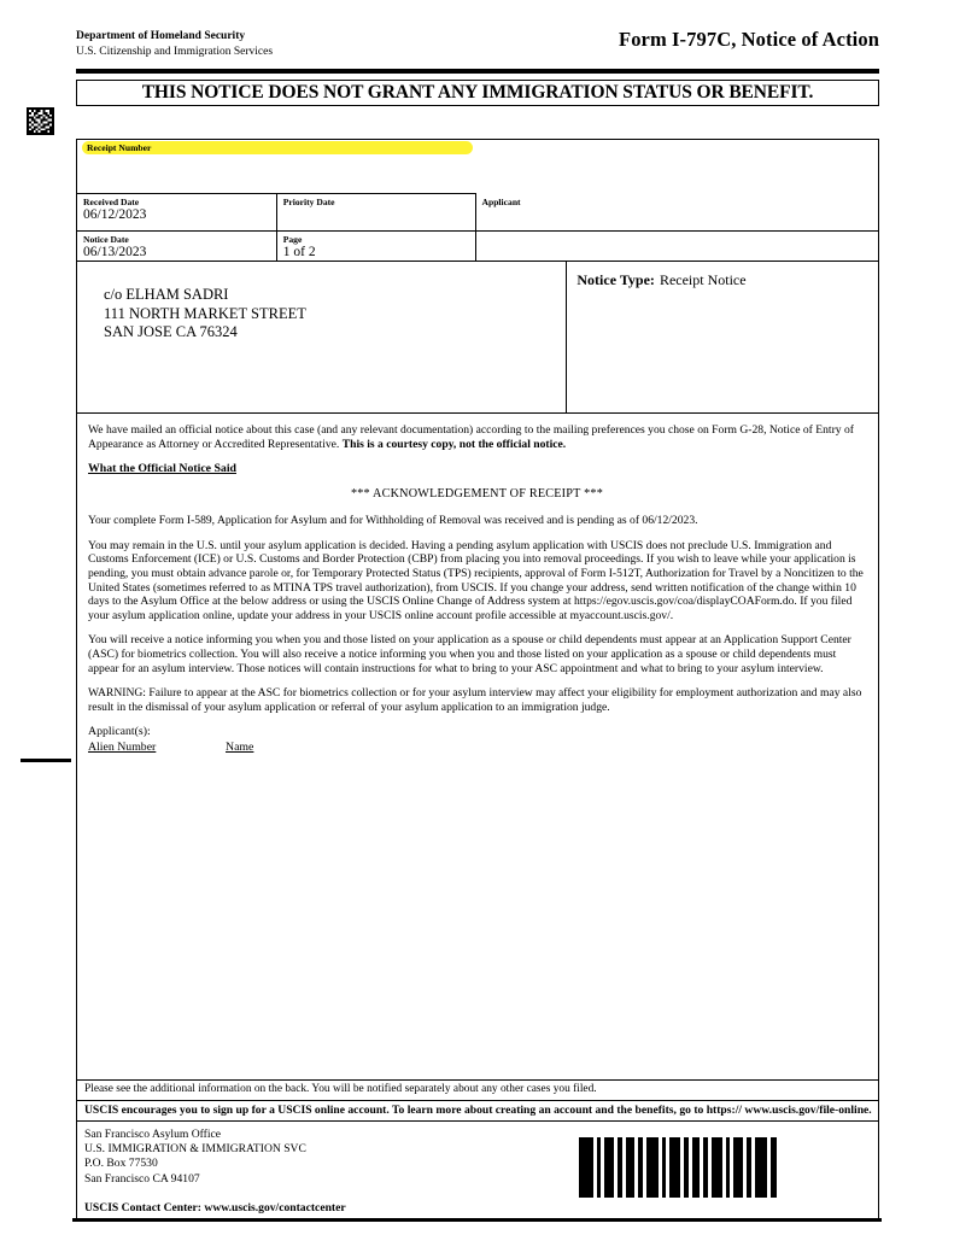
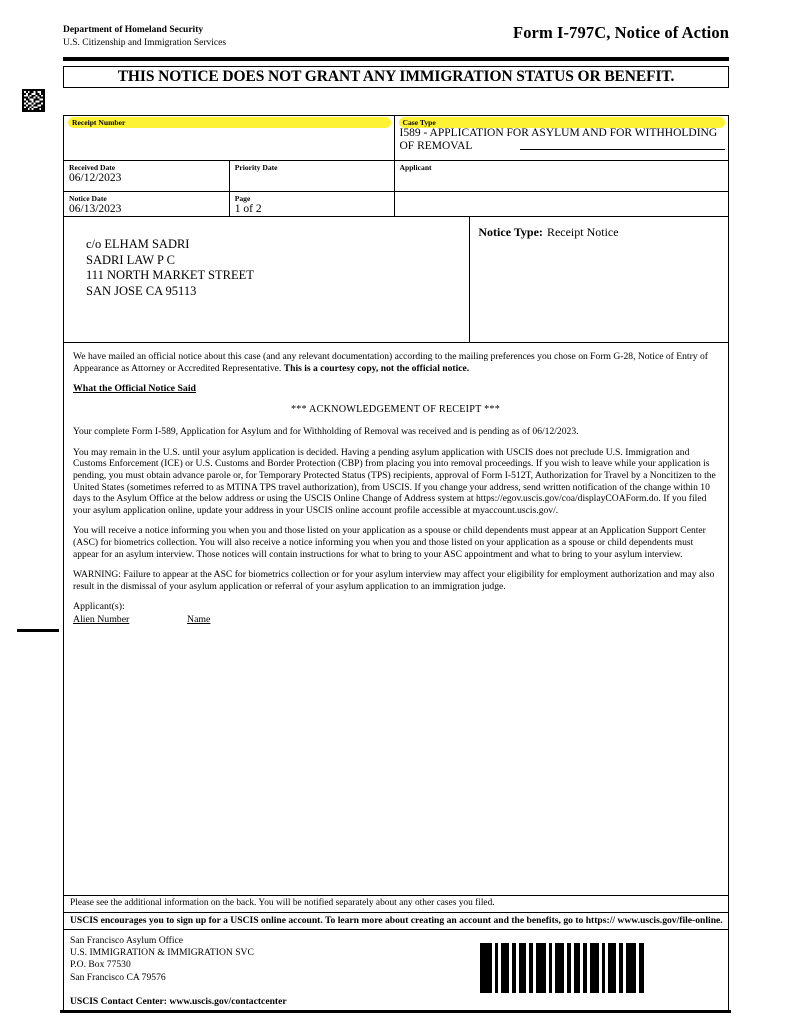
  Department of Homeland Security
  U.S. Citizenship and Immigration Services
  Form I-797C, Notice of Action
  THIS NOTICE DOES NOT GRANT ANY IMMIGRATION STATUS OR BENEFIT.
  Receipt Number
+ Case Type
+ I589 - APPLICATION FOR ASYLUM AND FOR WITHHOLDING OF REMOVAL
  Received Date
  06/12/2023
  Priority Date
  Applicant
  Notice Date
  06/13/2023
  Page
  1 of 2
  c/o ELHAM SADRI
+ SADRI LAW P C
  111 NORTH MARKET STREET
- SAN JOSE CA 76324
+ SAN JOSE CA 95113
  Notice Type: Receipt Notice
  We have mailed an official notice about this case (and any relevant documentation) according to the mailing preferences you chose on Form G-28, Notice of Entry of Appearance as Attorney or Accredited Representative. This is a courtesy copy, not the official notice.
  What the Official Notice Said
  *** ACKNOWLEDGEMENT OF RECEIPT ***
  Your complete Form I-589, Application for Asylum and for Withholding of Removal was received and is pending as of 06/12/2023.
  You may remain in the U.S. until your asylum application is decided. Having a pending asylum application with USCIS does not preclude U.S. Immigration and Customs Enforcement (ICE) or U.S. Customs and Border Protection (CBP) from placing you into removal proceedings. If you wish to leave while your application is pending, you must obtain advance parole or, for Temporary Protected Status (TPS) recipients, approval of Form I-512T, Authorization for Travel by a Noncitizen to the United States (sometimes referred to as MTINA TPS travel authorization), from USCIS. If you change your address, send written notification of the change within 10 days to the Asylum Office at the below address or using the USCIS Online Change of Address system at https://egov.uscis.gov/coa/displayCOAForm.do. If you filed your asylum application online, update your address in your USCIS online account profile accessible at myaccount.uscis.gov/.
  You will receive a notice informing you when you and those listed on your application as a spouse or child dependents must appear at an Application Support Center (ASC) for biometrics collection. You will also receive a notice informing you when you and those listed on your application as a spouse or child dependents must appear for an asylum interview. Those notices will contain instructions for what to bring to your ASC appointment and what to bring to your asylum interview.
  WARNING: Failure to appear at the ASC for biometrics collection or for your asylum interview may affect your eligibility for employment authorization and may also result in the dismissal of your asylum application or referral of your asylum application to an immigration judge.
  Applicant(s):
  Alien Number
  Name
  Please see the additional information on the back. You will be notified separately about any other cases you filed.
  USCIS encourages you to sign up for a USCIS online account. To learn more about creating an account and the benefits, go to https:// www.uscis.gov/file-online.
  San Francisco Asylum Office
  U.S. IMMIGRATION & IMMIGRATION SVC
  P.O. Box 77530
- San Francisco CA 94107
+ San Francisco CA 79576
  USCIS Contact Center: www.uscis.gov/contactcenter
